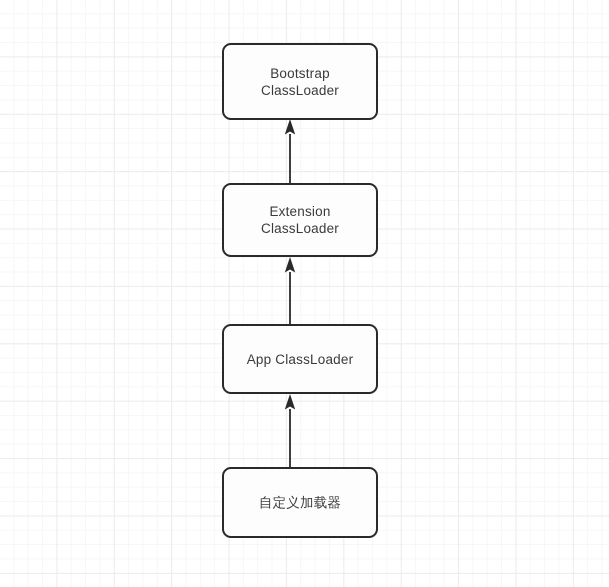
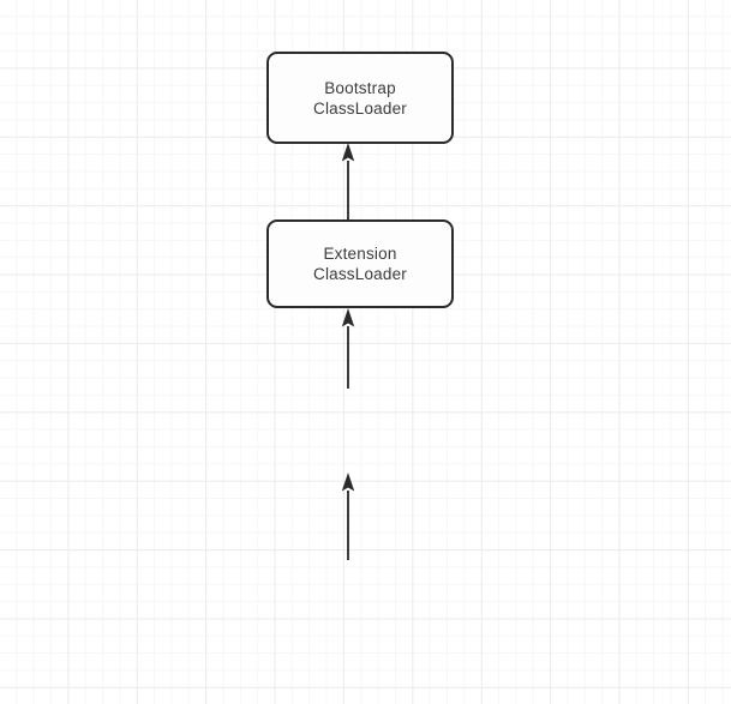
  Bootstrap
  ClassLoader
  Extension
  ClassLoader
- App ClassLoader
- 自定义加载器
